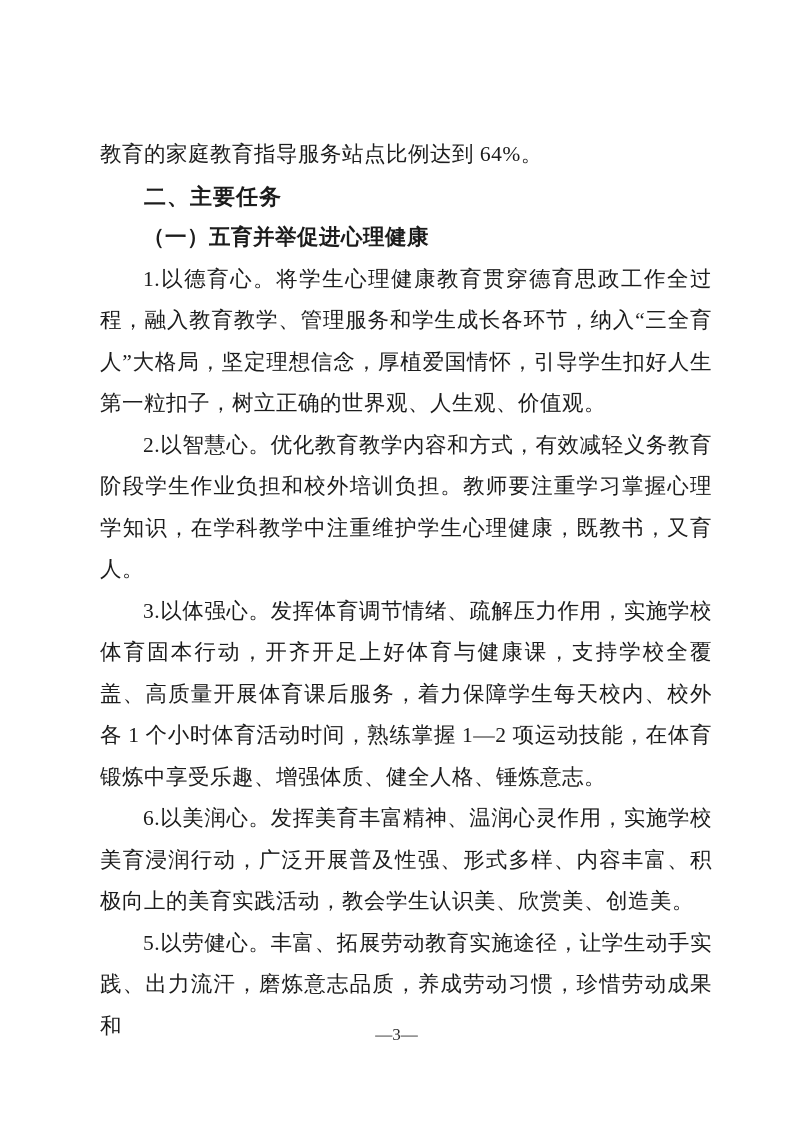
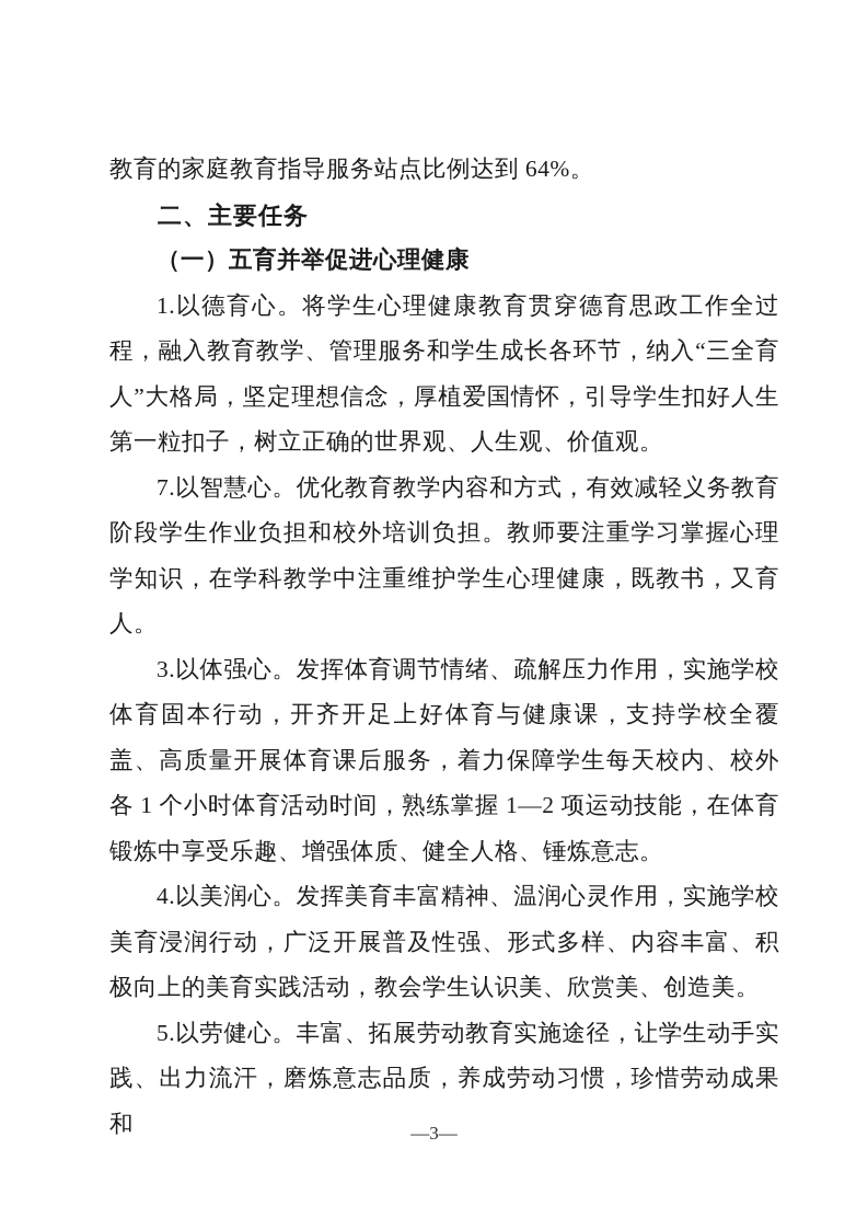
  教育的家庭教育指导服务站点比例达到 64%。
  二、主要任务
  （一）五育并举促进心理健康
  1.以德育心。将学生心理健康教育贯穿德育思政工作全过程，融入教育教学、管理服务和学生成长各环节，纳入“三全育人”大格局，坚定理想信念，厚植爱国情怀，引导学生扣好人生第一粒扣子，树立正确的世界观、人生观、价值观。
- 2.以智慧心。优化教育教学内容和方式，有效减轻义务教育阶段学生作业负担和校外培训负担。教师要注重学习掌握心理学知识，在学科教学中注重维护学生心理健康，既教书，又育人。
+ 7.以智慧心。优化教育教学内容和方式，有效减轻义务教育阶段学生作业负担和校外培训负担。教师要注重学习掌握心理学知识，在学科教学中注重维护学生心理健康，既教书，又育人。
  3.以体强心。发挥体育调节情绪、疏解压力作用，实施学校体育固本行动，开齐开足上好体育与健康课，支持学校全覆盖、高质量开展体育课后服务，着力保障学生每天校内、校外各 1 个小时体育活动时间，熟练掌握 1—2 项运动技能，在体育锻炼中享受乐趣、增强体质、健全人格、锤炼意志。
- 6.以美润心。发挥美育丰富精神、温润心灵作用，实施学校美育浸润行动，广泛开展普及性强、形式多样、内容丰富、积极向上的美育实践活动，教会学生认识美、欣赏美、创造美。
+ 4.以美润心。发挥美育丰富精神、温润心灵作用，实施学校美育浸润行动，广泛开展普及性强、形式多样、内容丰富、积极向上的美育实践活动，教会学生认识美、欣赏美、创造美。
  5.以劳健心。丰富、拓展劳动教育实施途径，让学生动手实践、出力流汗，磨炼意志品质，养成劳动习惯，珍惜劳动成果和
  —3—
